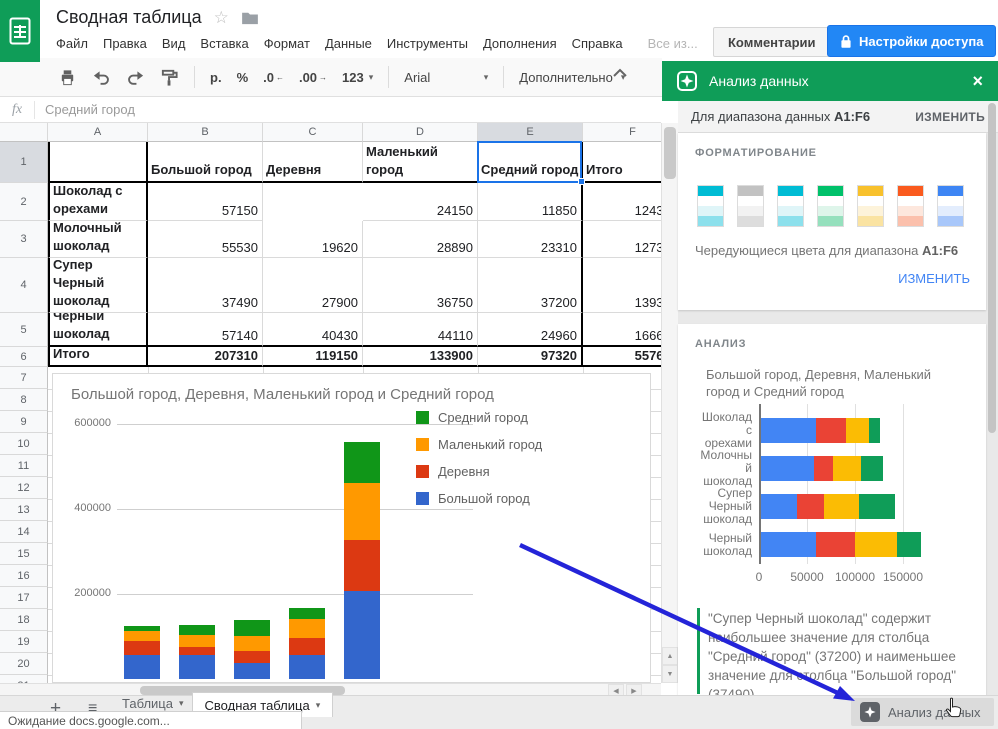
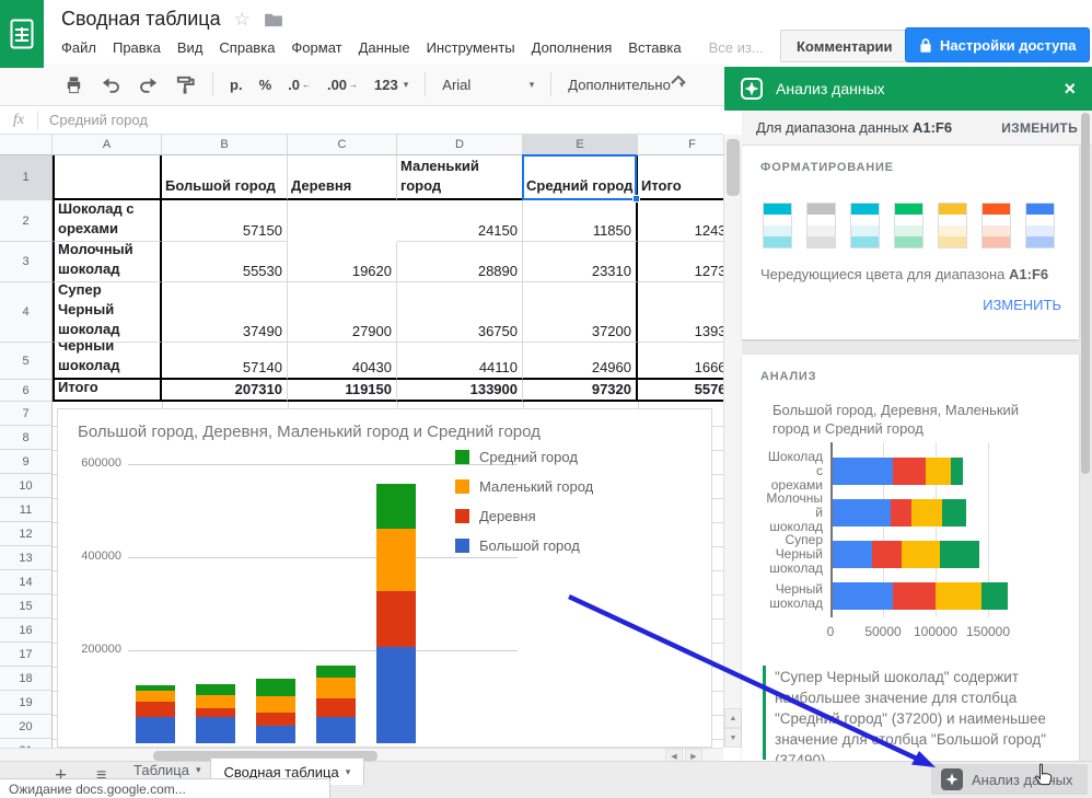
  Сводная таблица
  ☆
  Файл
  Правка
  Вид
- Вставка
+ Справка
  Формат
  Данные
  Инструменты
  Дополнения
- Справка
+ Вставка
  Все из...
  Комментарии
  Настройки доступа
  p.
  %
  .0
  ←
  .00
  →
  123
  ▾
  Arial
  ▾
  Дополнительно
  ▾
  fx
  Средний город
  A
  B
  C
  D
  E
  F
  1
  2
  3
  4
  5
  6
  7
  8
  9
  10
  11
  12
  13
  14
  15
  16
  17
  18
  19
  20
  Большой город
  Деревня
  Маленький город
  Средний город
  Итого
  Шоколад с орехами
  57150
  24150
  11850
  Молочный шоколад
  55530
  19620
  28890
  23310
  Супер Черный шоколад
  37490
  27900
  36750
  37200
  Черный шоколад
  57140
  40430
  44110
  24960
  Итого
  207310
  119150
  133900
  97320
  Большой город, Деревня, Маленький город и Средний город
  200000
  400000
  600000
  Средний город
  Маленький город
  Деревня
  Большой город
  Анализ данных
  ×
  Для диапазона данных A1:F6
  ИЗМЕНИТЬ
  ФОРМАТИРОВАНИЕ
  Чередующиеся цвета для диапазона A1:F6
  ИЗМЕНИТЬ
  АНАЛИЗ
  Большой город, Деревня, Маленький город и Средний город
  0
  50000
  100000
  150000
  Шоколад
  с
  орехами
  Молочны
  й
  шоколад
  Супер
  Черный
  шоколад
  Черный
  шоколад
  "Супер Черный шоколад" содержит нибольшее значение для столбца "Средн город" (37200) и наименьшее значение длятолбца "Большой город"
  +
  ≡
  Таблица
  ▾
  Сводная таблица
  ▾
  Ожидание docs.google.com...
  Анализ даных
